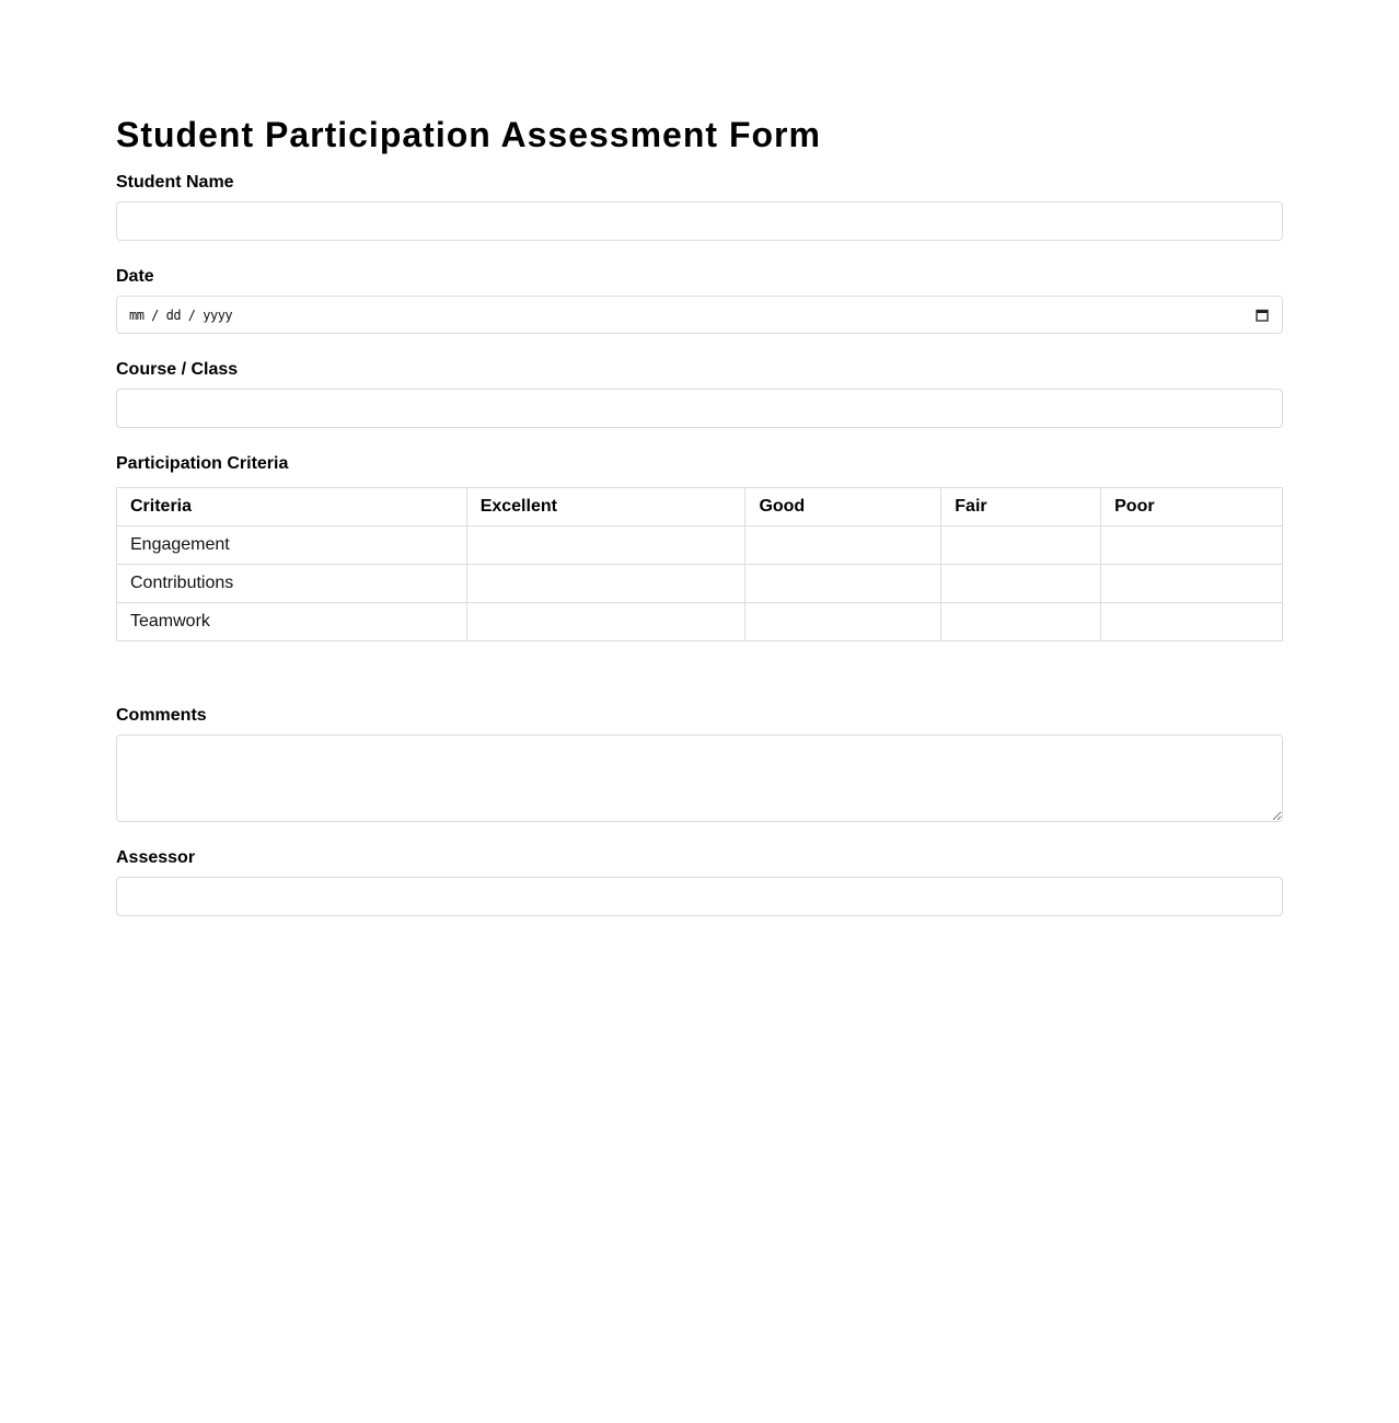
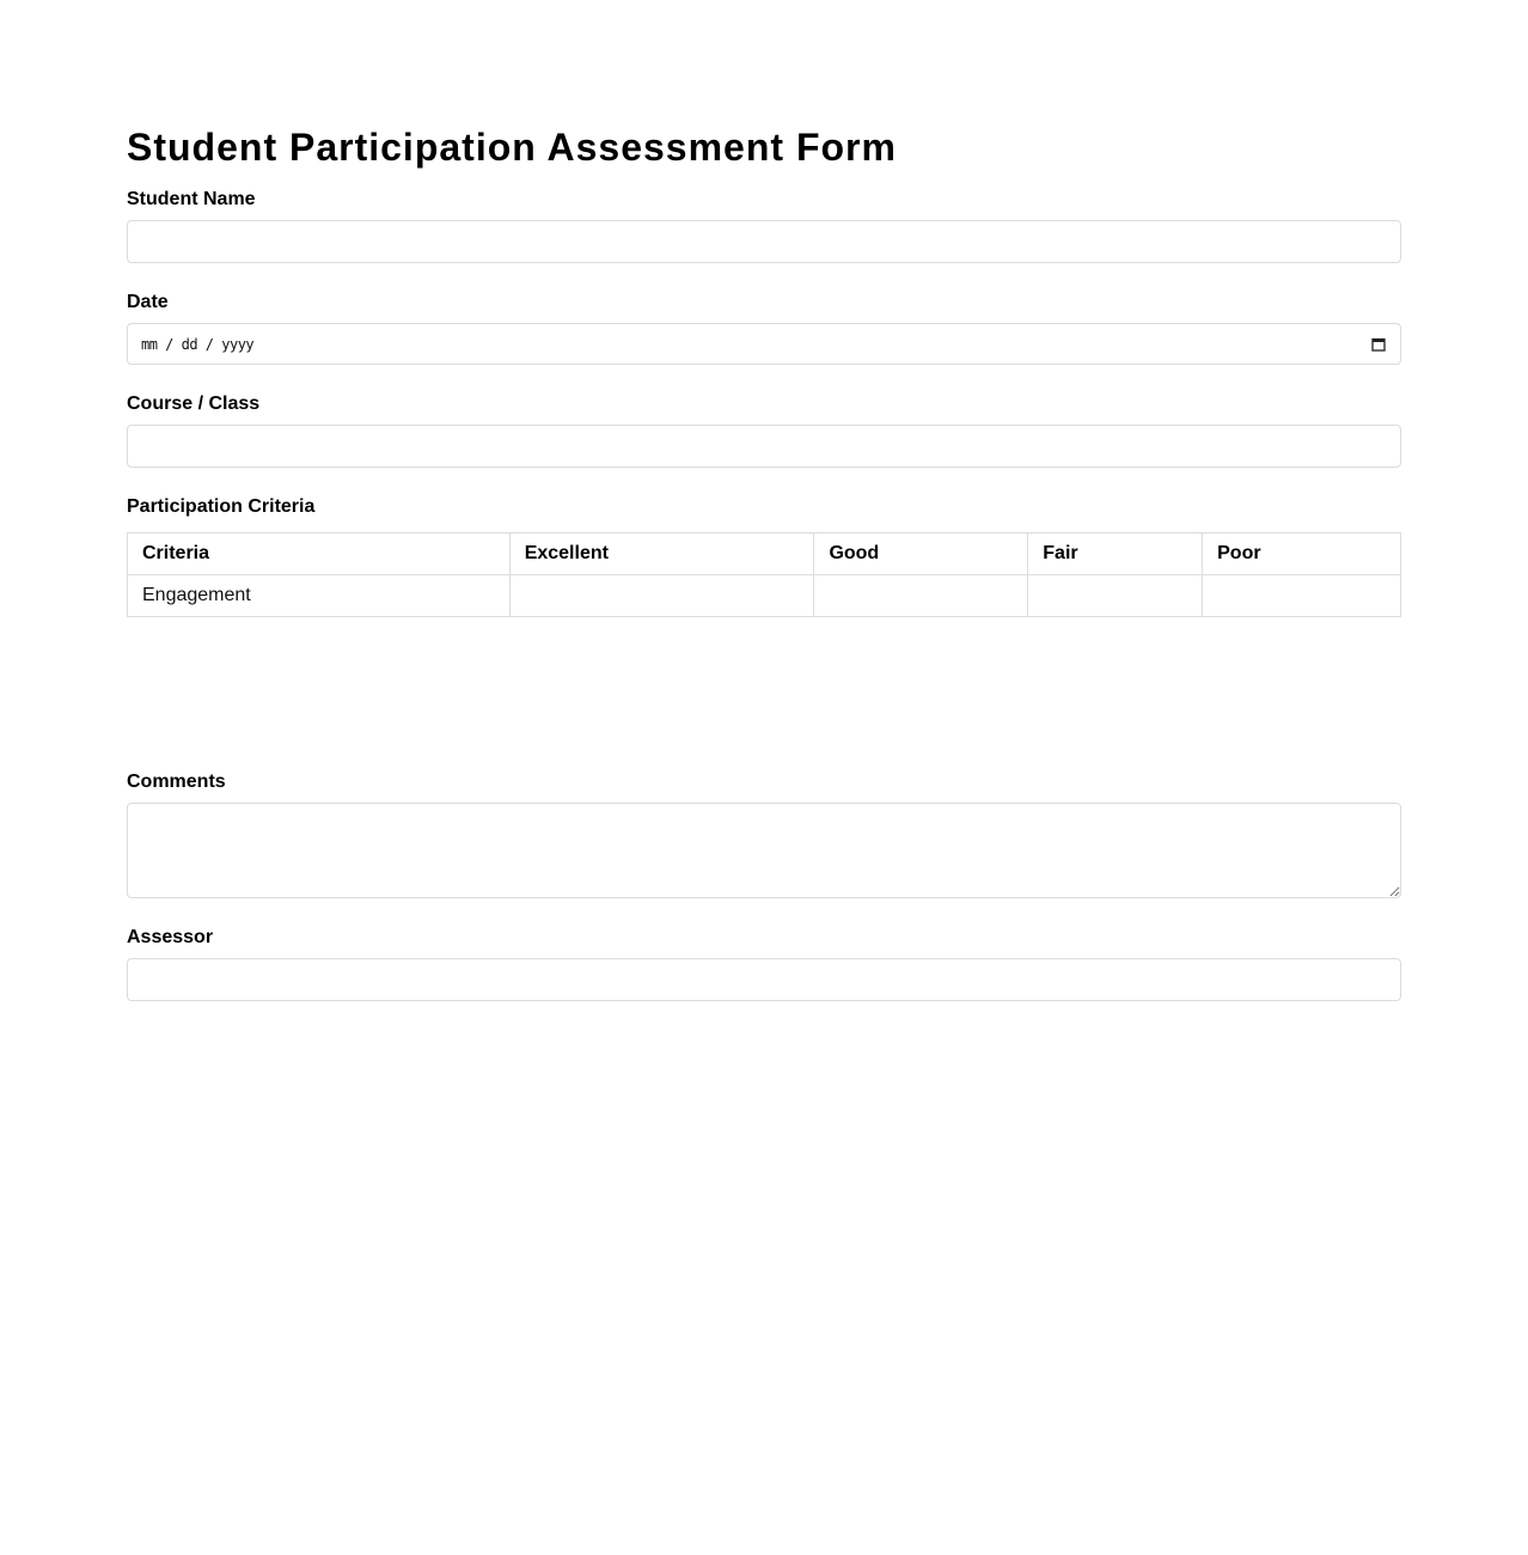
  Student Participation Assessment Form
  Student Name
  Date
  mm / dd / yyyy
  Course / Class
  Participation Criteria
  Criteria	Excellent	Good	Fair	Poor
  Engagement
- Contributions
- Teamwork
  Comments
  Assessor
